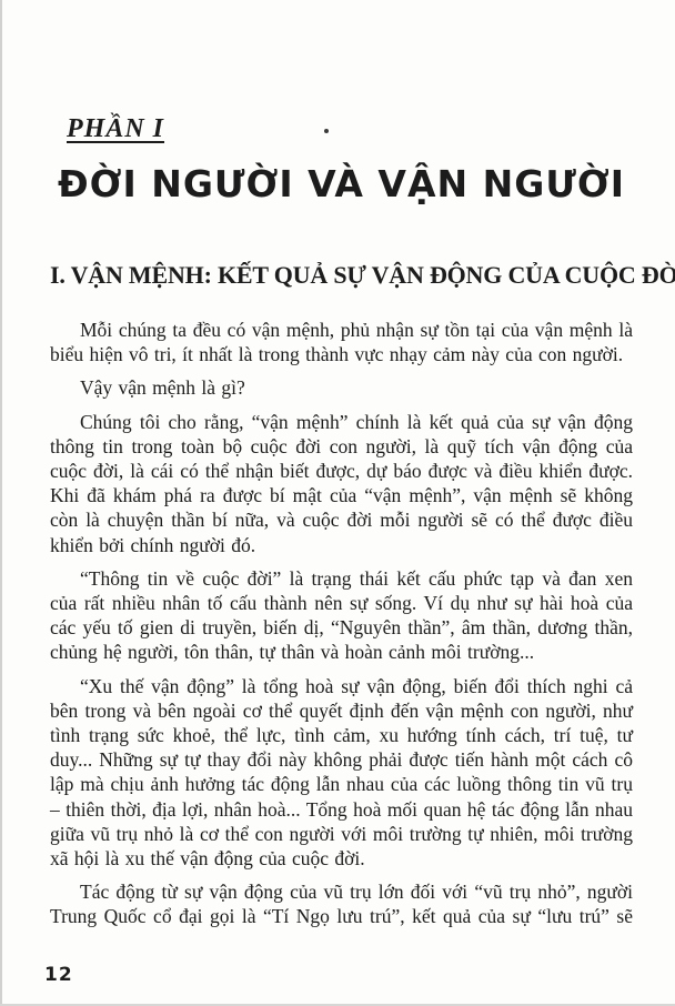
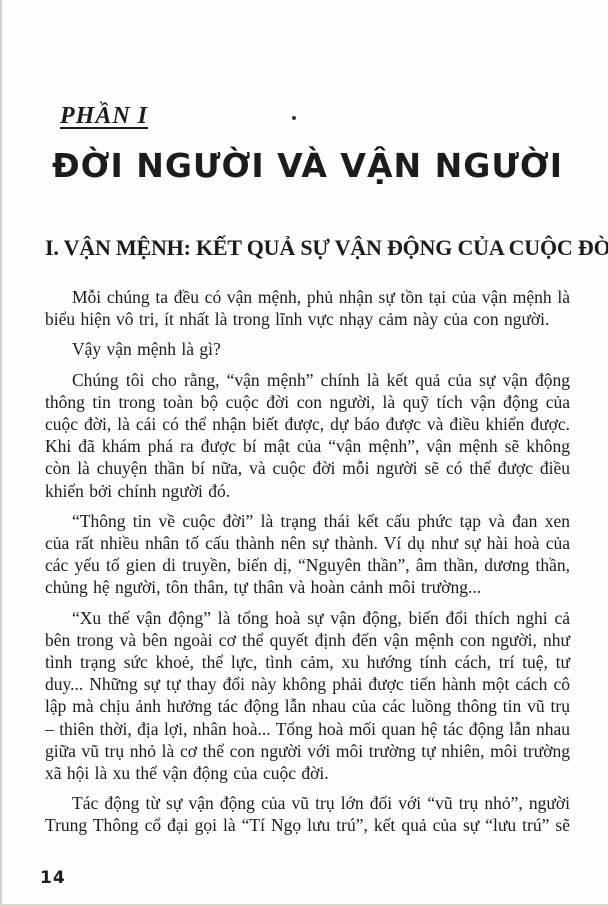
  PHẦN I
  ĐỜI NGƯỜI VÀ VẬN NGƯỜI
  I. VẬN MỆNH: KẾT QUẢ SỰ VẬN ĐỘNG CỦA CUỘC ĐỜ
- Mỗi chúng ta đều có vận mệnh, phủ nhận sự tồn tại của vận mệnh là biểu hiện vô tri, ít nhất là trong thành vực nhạy cảm này của con người.
+ Mỗi chúng ta đều có vận mệnh, phủ nhận sự tồn tại của vận mệnh là biểu hiện vô tri, ít nhất là trong lĩnh vực nhạy cảm này của con người.
  Vậy vận mệnh là gì?
  Chúng tôi cho rằng, “vận mệnh” chính là kết quả của sự vận động thông tin trong toàn bộ cuộc đời con người, là quỹ tích vận động của cuộc đời, là cái có thể nhận biết được, dự báo được và điều khiển được. Khi đã khám phá ra được bí mật của “vận mệnh”, vận mệnh sẽ không còn là chuyện thần bí nữa, và cuộc đời mỗi người sẽ có thể được điều khiển bởi chính người đó.
- “Thông tin về cuộc đời” là trạng thái kết cấu phức tạp và đan xen của rất nhiều nhân tố cấu thành nên sự sống. Ví dụ như sự hài hoà của các yếu tố gien di truyền, biến dị, “Nguyên thần”, âm thần, dương thần, chủng hệ người, tôn thân, tự thân và hoàn cảnh môi trường...
+ “Thông tin về cuộc đời” là trạng thái kết cấu phức tạp và đan xen của rất nhiều nhân tố cấu thành nên sự thành. Ví dụ như sự hài hoà của các yếu tố gien di truyền, biến dị, “Nguyên thần”, âm thần, dương thần, chủng hệ người, tôn thân, tự thân và hoàn cảnh môi trường...
  “Xu thế vận động” là tổng hoà sự vận động, biến đổi thích nghi cả bên trong và bên ngoài cơ thể quyết định đến vận mệnh con người, như tình trạng sức khoẻ, thể lực, tình cảm, xu hướng tính cách, trí tuệ, tư duy... Những sự tự thay đổi này không phải được tiến hành một cách cô lập mà chịu ảnh hưởng tác động lẫn nhau của các luồng thông tin vũ trụ – thiên thời, địa lợi, nhân hoà... Tổng hoà mối quan hệ tác động lẫn nhau giữa vũ trụ nhỏ là cơ thể con người với môi trường tự nhiên, môi trường xã hội là xu thế vận động của cuộc đời.
- Tác động từ sự vận động của vũ trụ lớn đối với “vũ trụ nhỏ”, người Trung Quốc cổ đại gọi là “Tí Ngọ lưu trú”, kết quả của sự “lưu trú” sẽ
+ Tác động từ sự vận động của vũ trụ lớn đối với “vũ trụ nhỏ”, người Trung Thông cổ đại gọi là “Tí Ngọ lưu trú”, kết quả của sự “lưu trú” sẽ
- 12
+ 14
